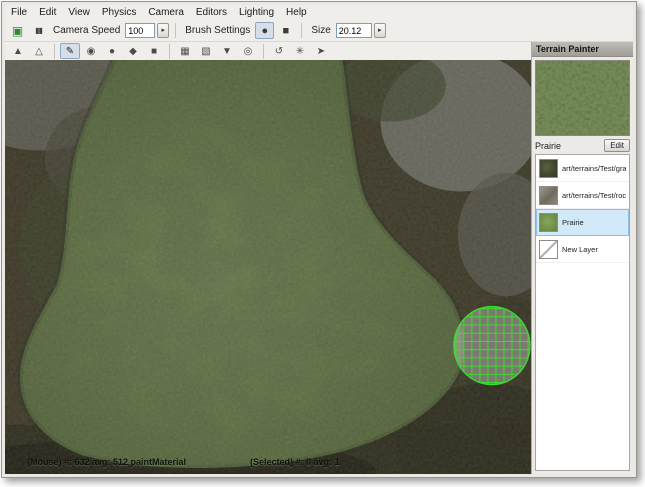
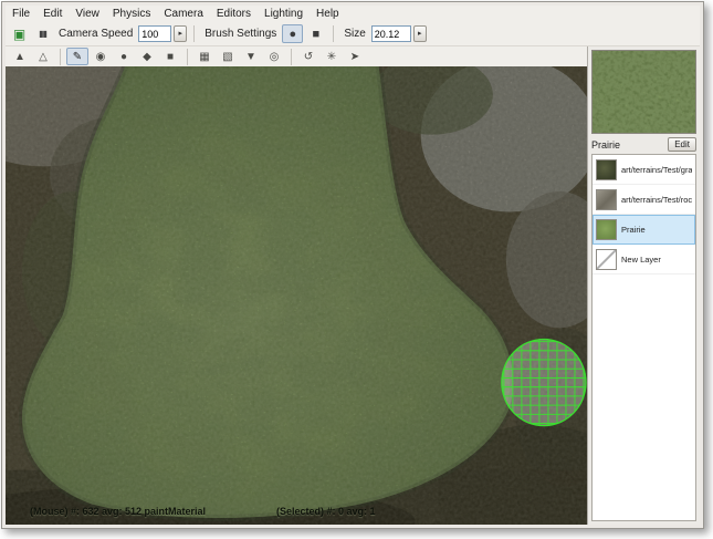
  File
  Edit
  View
  Physics
  Camera
  Editors
  Lighting
  Help
  ▣
  ▮▮
  Camera Speed
  100
  Brush Settings
  ●
  ■
  Size
  20.12
  ▲
  △
  ✎
  ◉
  ●
  ◆
  ■
  ▦
  ▧
  ▼
  ◎
  ↺
  ✳
  ➤
  (Mouse) #: 632 avg: 512 paintMaterial
  (Selected) #: 0 avg: 1
- Terrain Painter
  Prairie
  Edit
  art/terrains/Test/gra
  art/terrains/Test/roc
  Prairie
  New Layer
